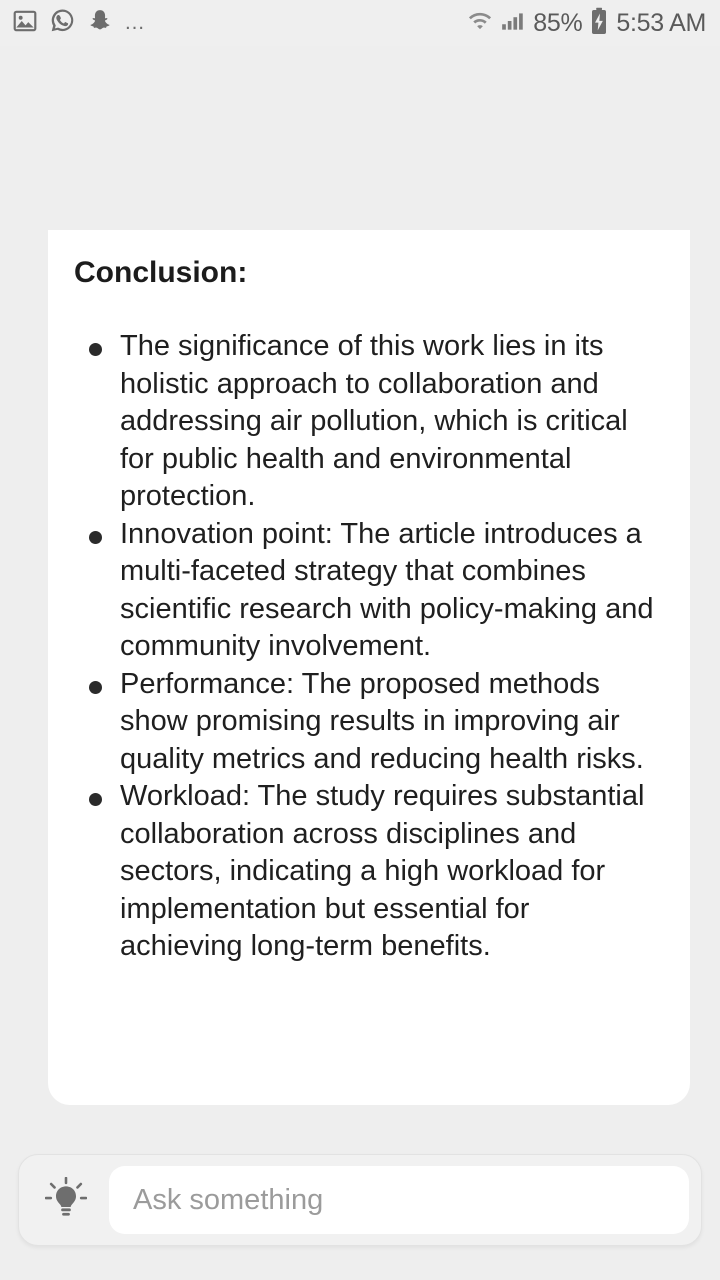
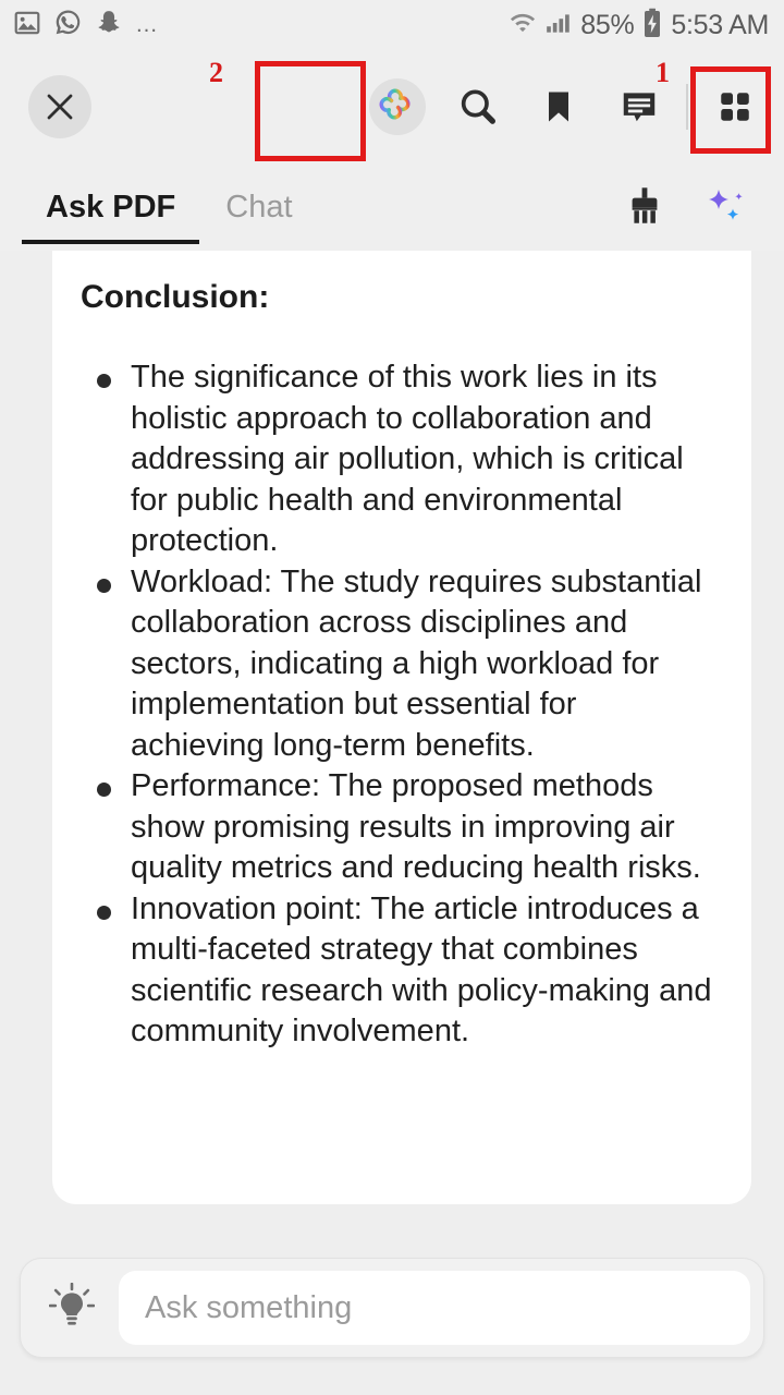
  …
  85%
  5:53 AM
+ 2
+ 1
+ Ask PDF
+ Chat
  Conclusion:
  The significance of this work lies in its holistic approach to collaboration and addressing air pollution, which is critical for public health and environmental protection.
- Innovation point: The article introduces a multi-faceted strategy that combines scientific research with policy-making and community involvement.
+ Workload: The study requires substantial collaboration across disciplines and sectors, indicating a high workload for implementation but essential for achieving long-term benefits.
  Performance: The proposed methods show promising results in improving air quality metrics and reducing health risks.
- Workload: The study requires substantial collaboration across disciplines and sectors, indicating a high workload for implementation but essential for achieving long-term benefits.
+ Innovation point: The article introduces a multi-faceted strategy that combines scientific research with policy-making and community involvement.
  Ask something
